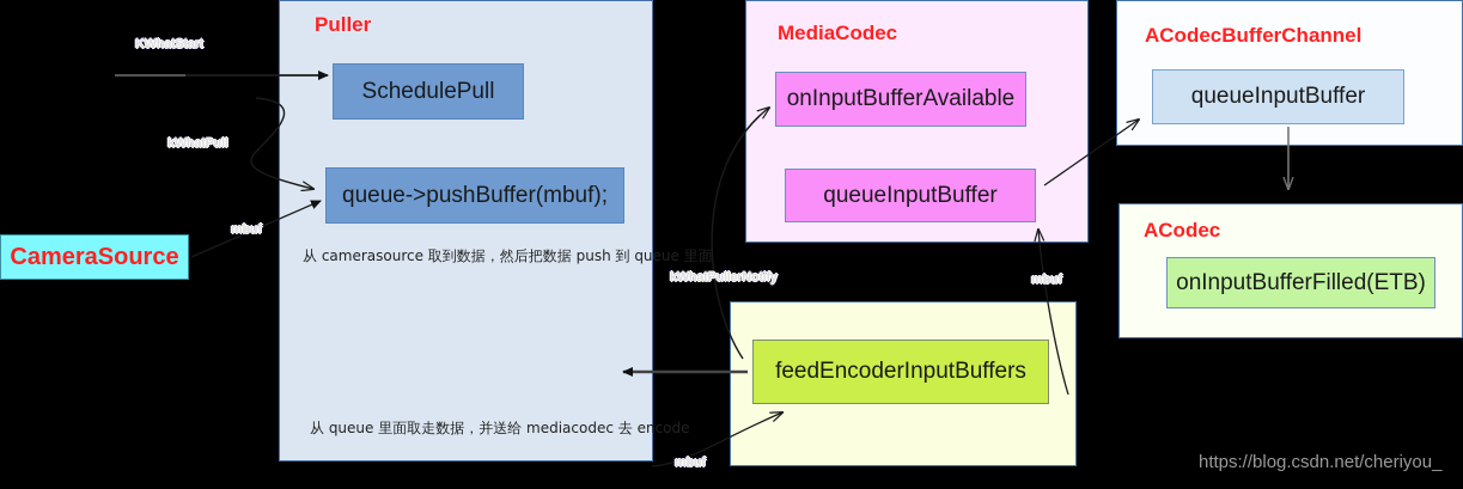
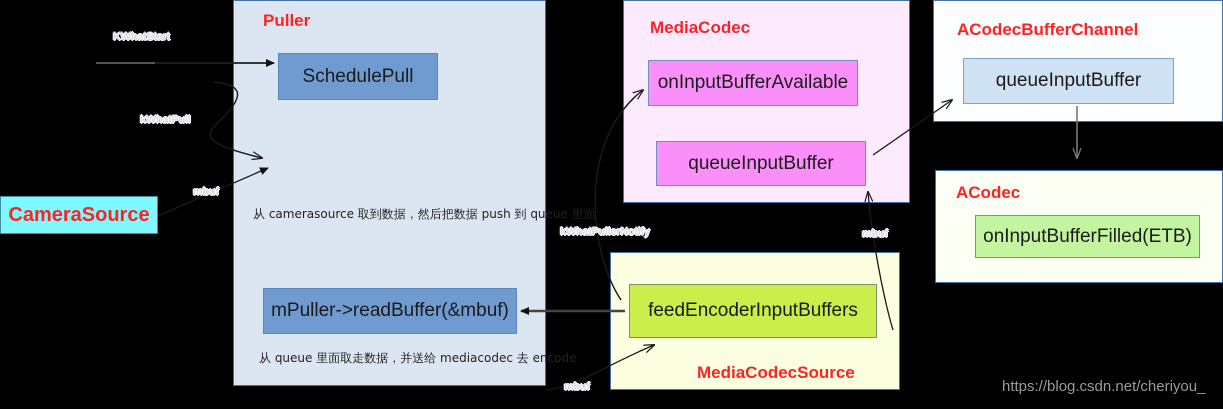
  Puller
  SchedulePull
- queue->pushBuffer(mbuf);
  从 camerasource 取到数据，然后把数据 push 到 queue 里面
+ mPuller->readBuffer(&mbuf)
  从 queue 里面取走数据，并送给 mediacodec 去 encode
  MediaCodec
  onInputBufferAvailable
  queueInputBuffer
  ACodecBufferChannel
  queueInputBuffer
  ACodec
  onInputBufferFilled(ETB)
+ MediaCodecSource
  feedEncoderInputBuffers
  CameraSource
  KWhatStart
  kWhatPull
  mbuf
  kWhatPullerNotify
  mbuf
  mbuf
  https://blog.csdn.net/cheriyou_
